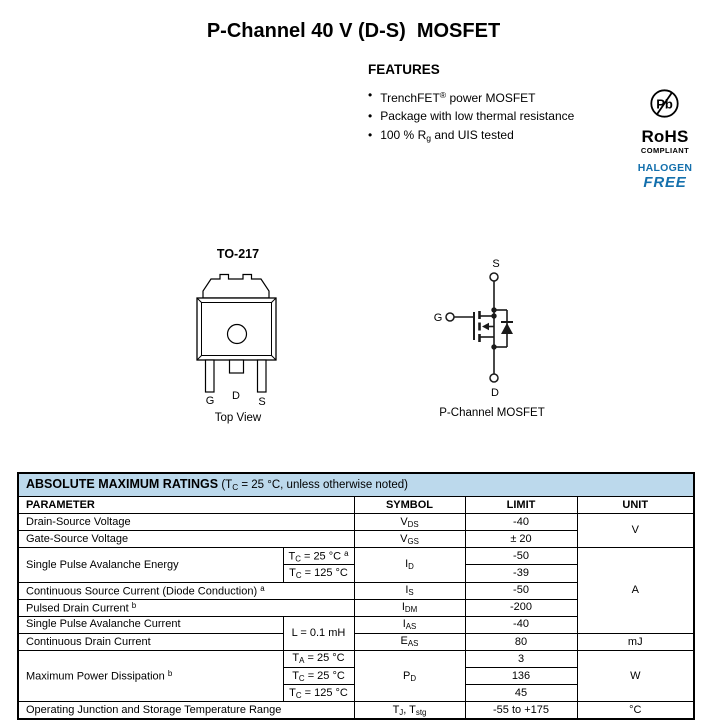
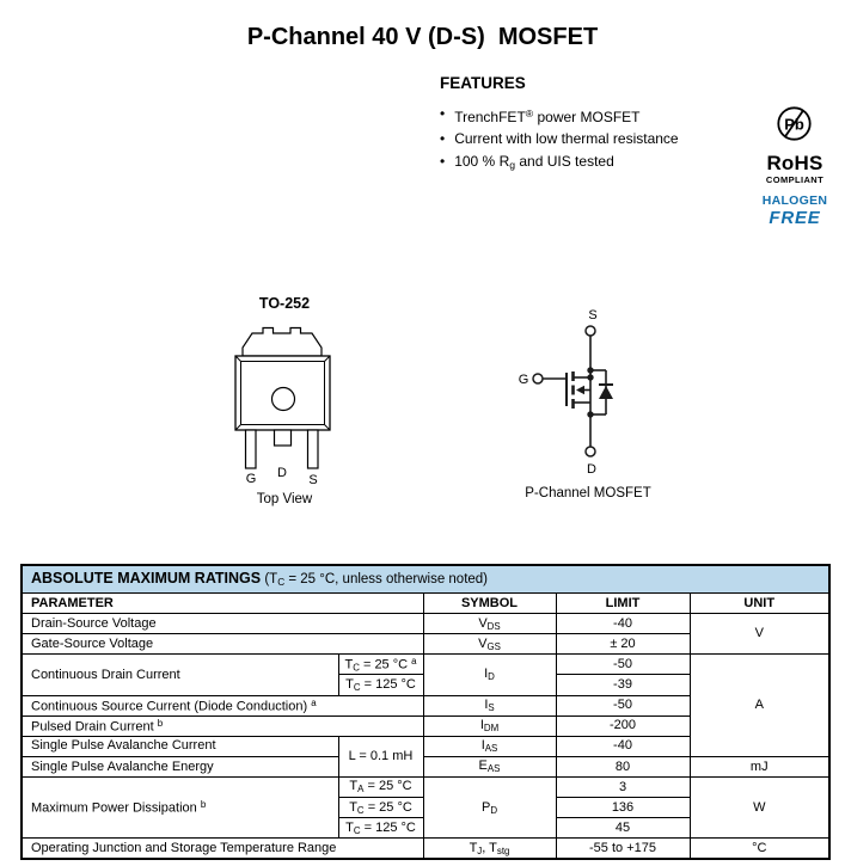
  P-Channel 40 V (D-S) MOSFET
  FEATURES
  •
  TrenchFET® power MOSFET
  •
- Package with low thermal resistance
+ Current with low thermal resistance
  •
  100 % Rg and UIS tested
  Pb
  RoHS
  COMPLIANT
  HALOGEN
  FREE
- TO-217
+ TO-252
  G
  D
  S
  Top View
  S
  D
  G
  P-Channel MOSFET
  ABSOLUTE MAXIMUM RATINGS (TC = 25 °C, unless otherwise noted)
  PARAMETER	SYMBOL	LIMIT	UNIT
  Drain-Source Voltage	VDS	-40	V
  Gate-Source Voltage	VGS	± 20
- Single Pulse Avalanche Energy	TC = 25 °C a	ID	-50	A
+ Continuous Drain Current	TC = 25 °C a	ID	-50	A
  TC = 125 °C	-39
  Continuous Source Current (Diode Conduction) a	IS	-50
  Pulsed Drain Current b	IDM	-200
  Single Pulse Avalanche Current	L = 0.1 mH	IAS	-40
- Continuous Drain Current	EAS	80	mJ
+ Single Pulse Avalanche Energy	EAS	80	mJ
  Maximum Power Dissipation b	TA = 25 °C	PD	3	W
  TC = 25 °C	136
  TC = 125 °C	45
  Operating Junction and Storage Temperature Range	TJ, Tstg	-55 to +175	°C
